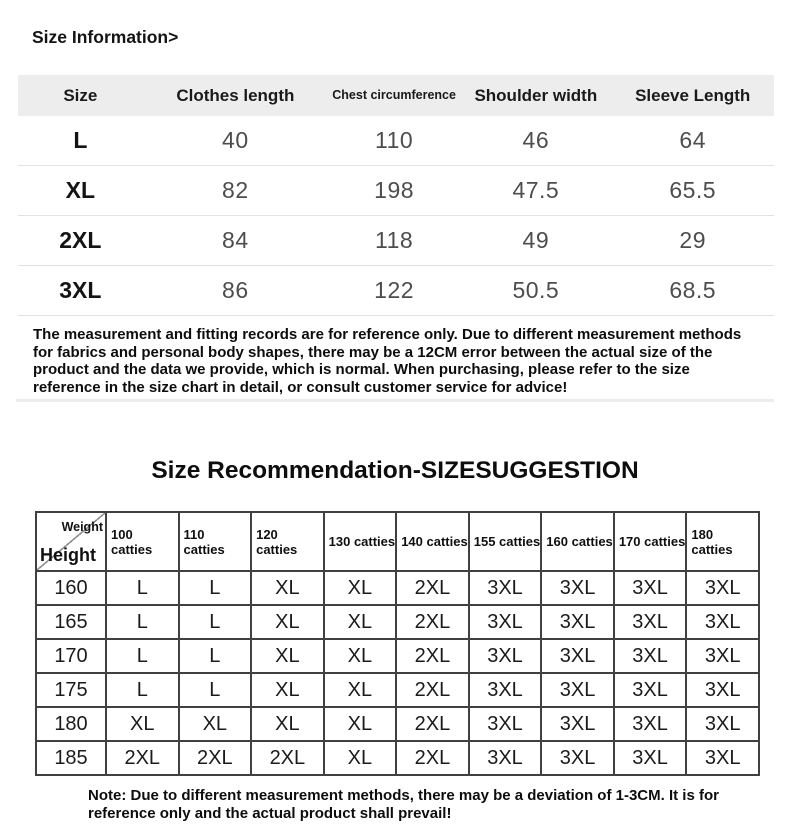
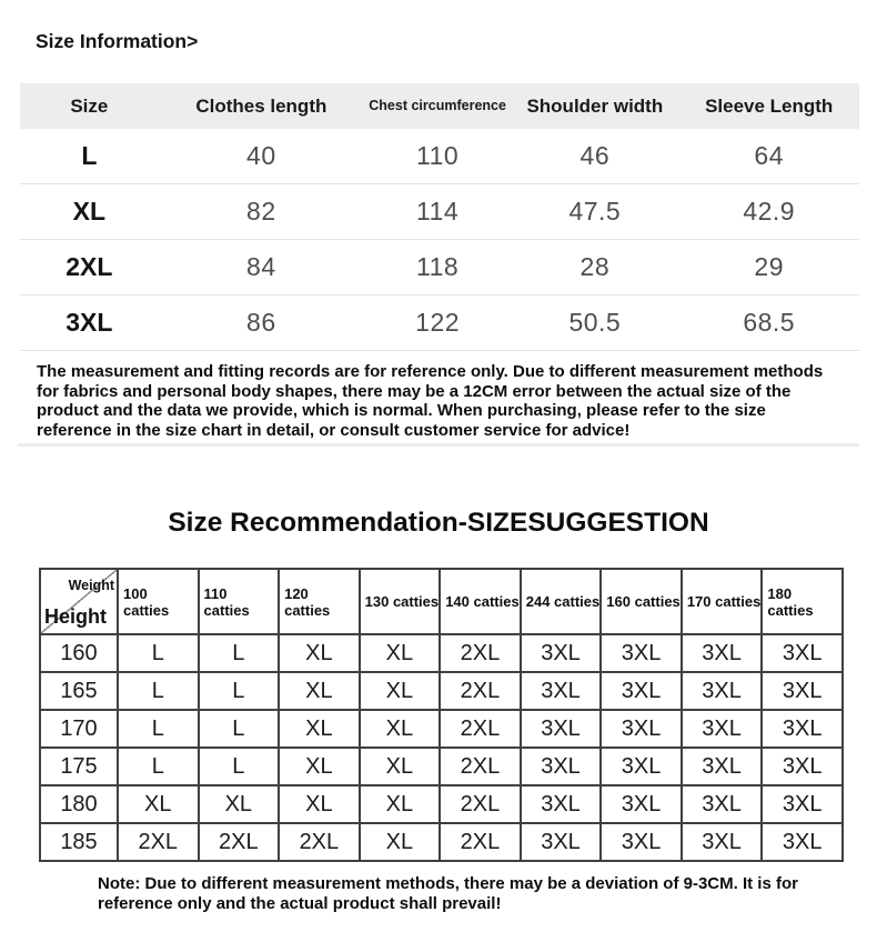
  Size Information>
  Size
  Clothes length
  Chest circumference
  Shoulder width
  Sleeve Length
  L
  40
  110
  46
  64
  XL
  82
- 198
+ 114
  47.5
- 65.5
+ 42.9
  2XL
  84
  118
- 49
+ 28
  29
  3XL
  86
  122
  50.5
  68.5
  The measurement and fitting records are for reference only. Due to different measurement methods for fabrics and personal body shapes, there may be a 12CM error between the actual size of the product and the data we provide, which is normal. When purchasing, please refer to the size reference in the size chart in detail, or consult customer service for advice!
  Size Recommendation-SIZESUGGESTION
- WeightHeight	100 catties	110 catties	120 catties	130 catties	140 catties	155 catties	160 catties	170 catties	180 catties
+ WeightHeight	100 catties	110 catties	120 catties	130 catties	140 catties	244 catties	160 catties	170 catties	180 catties
  160	L	L	XL	XL	2XL	3XL	3XL	3XL	3XL
  165	L	L	XL	XL	2XL	3XL	3XL	3XL	3XL
  170	L	L	XL	XL	2XL	3XL	3XL	3XL	3XL
  175	L	L	XL	XL	2XL	3XL	3XL	3XL	3XL
  180	XL	XL	XL	XL	2XL	3XL	3XL	3XL	3XL
  185	2XL	2XL	2XL	XL	2XL	3XL	3XL	3XL	3XL
- Note: Due to different measurement methods, there may be a deviation of 1-3CM. It is for reference only and the actual product shall prevail!
+ Note: Due to different measurement methods, there may be a deviation of 9-3CM. It is for reference only and the actual product shall prevail!
